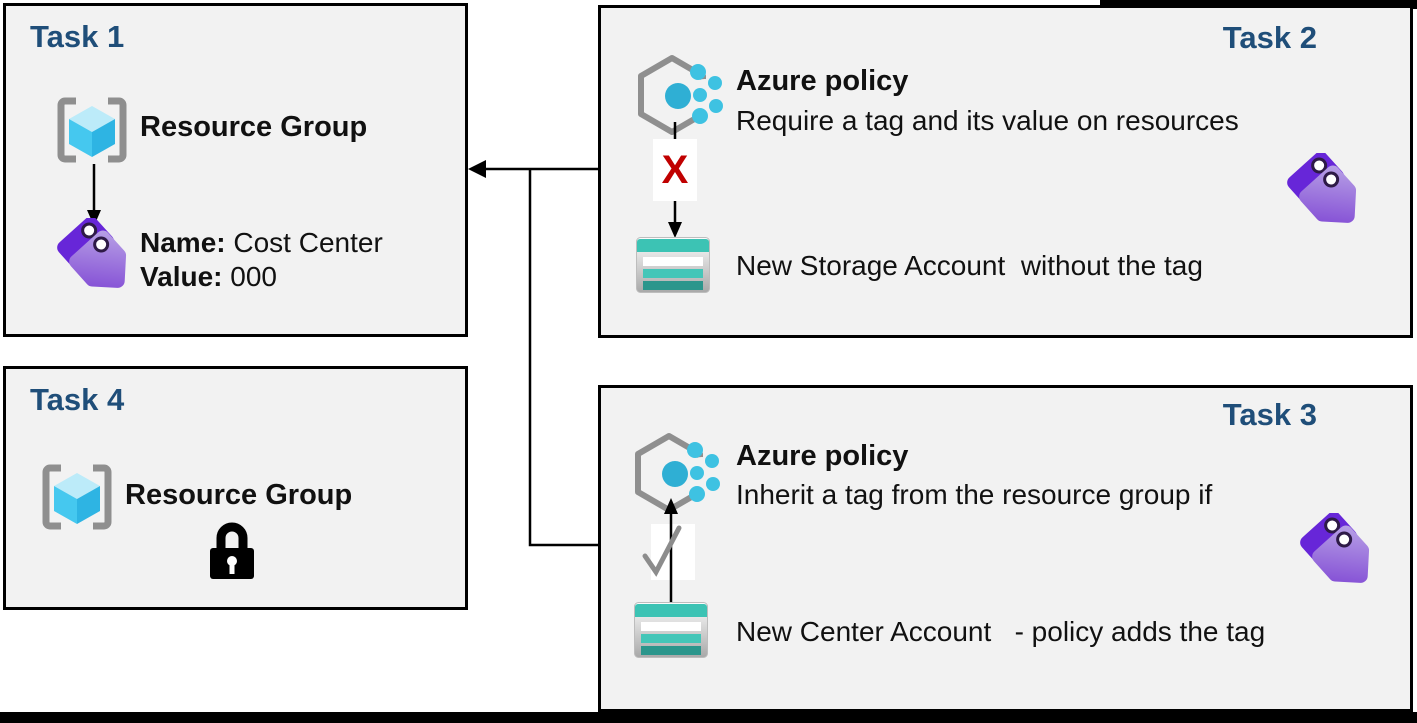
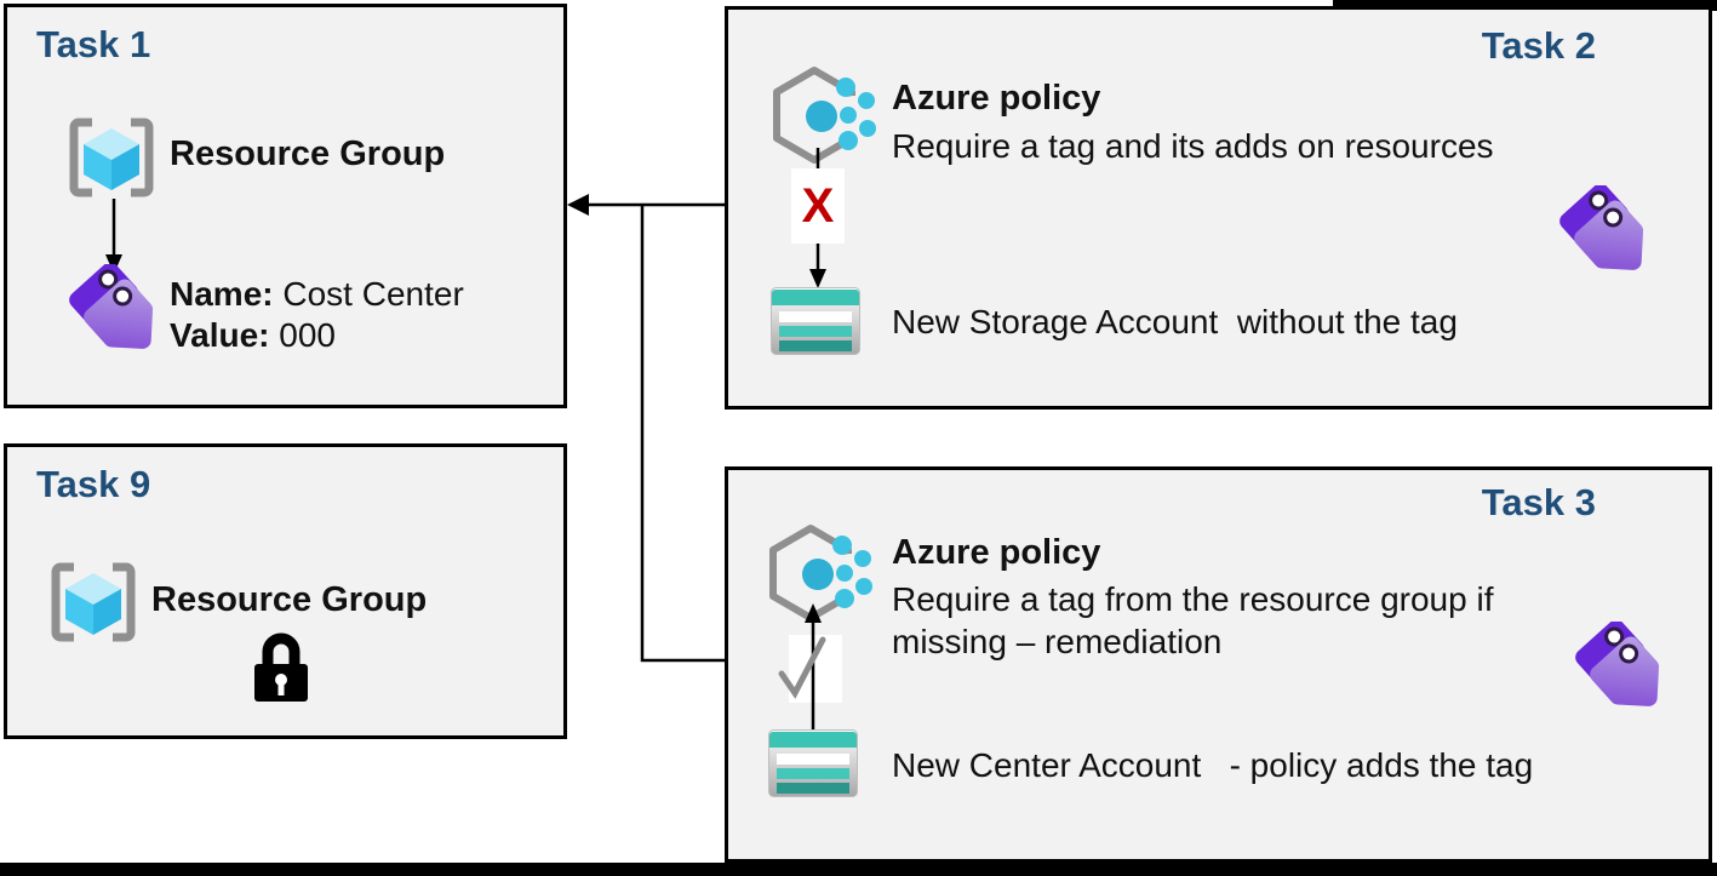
  Task 1
  Resource Group
  Name: Cost Center
  Value: 000
  Task 2
  Azure policy
- Require a tag and its value on resources
+ Require a tag and its adds on resources
  X
  New Storage Account without the tag
  Task 3
  Azure policy
- Inherit a tag from the resource group if
+ Require a tag from the resource group if
+ missing – remediation
  New Center Account - policy adds the tag
- Task 4
+ Task 9
  Resource Group
